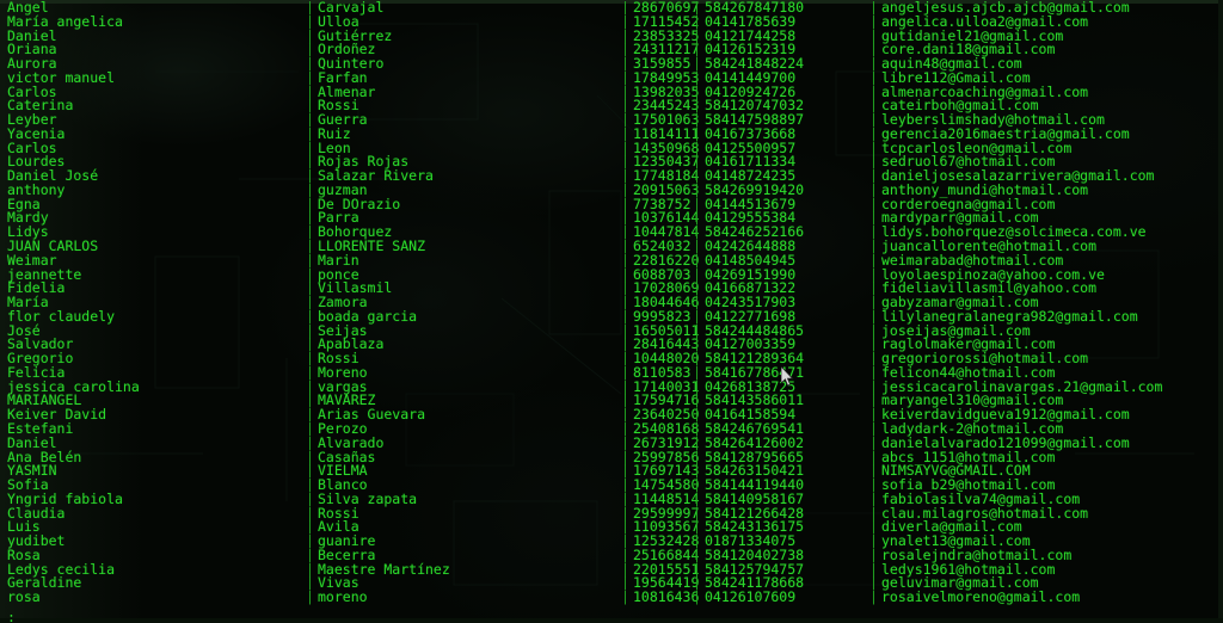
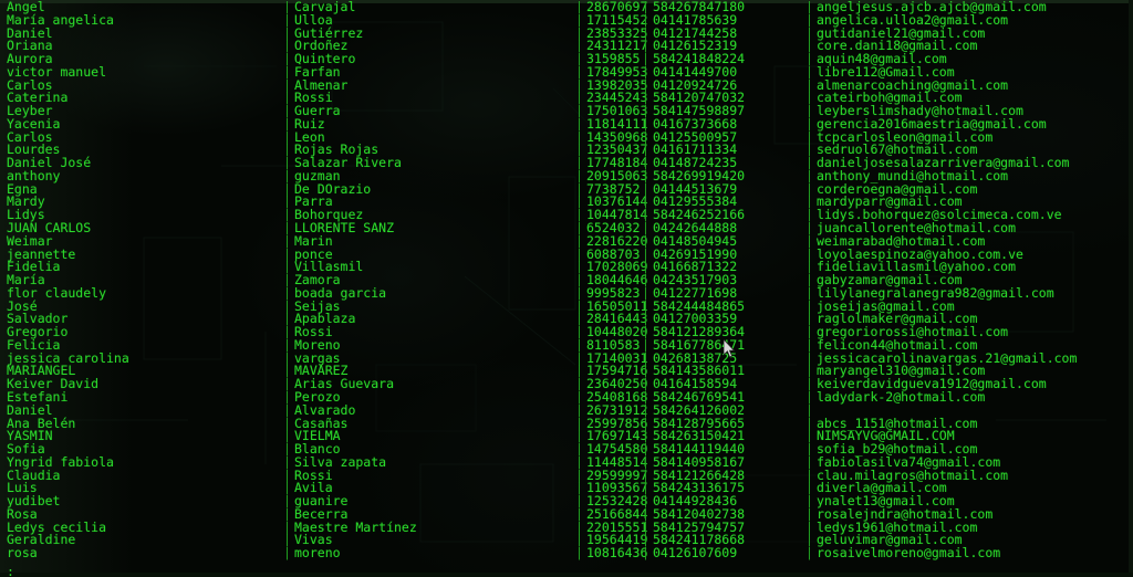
  Angel
  |
  Carvajal
  |
  2867069
  |
  584267847180
  |
  angeljesus.ajcb.ajcb@gmail.com
  María angelica
  |
  Ulloa
  |
  1711545
  |
  04141785639
  |
  angelica.ulloa2@gmail.com
  Daniel
  |
  Gutiérrez
  |
  2385332
  |
  04121744258
  |
  gutidaniel21@gmail.com
  Oriana
  |
  Ordoñez
  |
  2431121
  |
  04126152319
  |
  core.dani18@gmail.com
  Aurora
  |
  Quintero
  |
  3159855
  |
  584241848224
  |
  aquin48@gmail.com
  victor manuel
  |
  Farfan
  |
  1784995
  |
  04141449700
  |
  libre112@Gmail.com
  Carlos
  |
  Almenar
  |
  1398203
  |
  04120924726
  |
  almenarcoaching@gmail.com
  Caterina
  |
  Rossi
  |
  2344524
  |
  584120747032
  |
  cateirboh@gmail.com
  Leyber
  |
  Guerra
  |
  1750106
  |
  584147598897
  |
  leyberslimshady@hotmail.com
  Yacenia
  |
  Ruiz
  |
  1181411
  |
  04167373668
  |
  gerencia2016maestria@gmail.com
  Carlos
  |
  Leon
  |
  1435096
  |
  04125500957
  |
  tcpcarlosleon@gmail.com
  Lourdes
  |
  Rojas Rojas
  |
  1235043
  |
  04161711334
  |
  sedruol67@hotmail.com
  Daniel José
  |
  Salazar Rivera
  |
  1774818
  |
  04148724235
  |
  danieljosesalazarrivera@gmail.com
  anthony
  |
  guzman
  |
  2091506
  |
  584269919420
  |
  anthony_mundi@hotmail.com
  Egna
  |
  De DOrazio
  |
  7738752
  |
  04144513679
  |
  corderoegna@gmail.com
  Mardy
  |
  Parra
  |
  1037614
  |
  04129555384
  |
  mardyparr@gmail.com
  Lidys
  |
  Bohorquez
  |
  1044781
  |
  584246252166
  |
  lidys.bohorquez@solcimeca.com.ve
  JUAN CARLOS
  |
  LLORENTE SANZ
  |
  6524032
  |
  04242644888
  |
  juancallorente@hotmail.com
  Weimar
  |
  Marin
  |
  2281622
  |
  04148504945
  |
  weimarabad@hotmail.com
  jeannette
  |
  ponce
  |
  6088703
  |
  04269151990
  |
  loyolaespinoza@yahoo.com.ve
  Fidelia
  |
  Villasmil
  |
  1702806
  |
  04166871322
  |
  fideliavillasmil@yahoo.com
  María
  |
  Zamora
  |
  1804464
  |
  04243517903
  |
  gabyzamar@gmail.com
  flor claudely
  |
  boada garcia
  |
  9995823
  |
  04122771698
  |
  lilylanegralanegra982@gmail.com
  José
  |
  Seijas
  |
  1650501
  |
  584244484865
  |
  joseijas@gmail.com
  Salvador
  |
  Apablaza
  |
  2841644
  |
  04127003359
  |
  raglolmaker@gmail.com
  Gregorio
  |
  Rossi
  |
  1044802
  |
  584121289364
  |
  gregoriorossi@hotmail.com
  Felicia
  |
  Moreno
  |
  8110583
  |
  58416778671
  |
  felicon44@hotmail.com
  jessica carolina
  |
  vargas
  |
  1714003
  |
  04268138725
  |
  jessicacarolinavargas.21@gmail.com
  MARIANGEL
  |
  MAVAREZ
  |
  1759471
  |
  584143586011
  |
  maryangel310@gmail.com
  Keiver David
  |
  Arias Guevara
  |
  2364025
  |
  04164158594
  |
  keiverdavidgueva1912@gmail.com
  Estefani
  |
  Perozo
  |
  2540816
  |
  584246769541
  |
  ladydark-2@hotmail.com
  Daniel
  |
  Alvarado
  |
  2673191
  |
  584264126002
  |
- danielalvarado121099@gmail.com
  Ana Belén
  |
  Casañas
  |
  2599785
  |
  584128795665
  |
  abcs_1151@hotmail.com
  YASMIN
  |
  VIELMA
  |
  1769714
  |
  584263150421
  |
  NIMSAYVG@GMAIL.COM
  Sofia
  |
  Blanco
  |
  1475458
  |
  584144119440
  |
  sofia_b29@hotmail.com
  Yngrid fabiola
  |
  Silva zapata
  |
  1144851
  |
  584140958167
  |
  fabiolasilva74@gmail.com
  Claudia
  |
  Rossi
  |
  2959999
  |
  584121266428
  |
  clau.milagros@hotmail.com
  Luis
  |
  Avila
  |
  1109356
  |
  584243136175
  |
  diverla@gmail.com
  yudibet
  |
  guanire
  |
  1253242
  |
- 01871334075
+ 04144928436
  |
  ynalet13@gmail.com
  Rosa
  |
  Becerra
  |
  2516684
  |
  584120402738
  |
  rosalejndra@hotmail.com
  Ledys cecilia
  |
  Maestre Martínez
  |
  2201555
  |
  584125794757
  |
  ledys1961@hotmail.com
  Geraldine
  |
  Vivas
  |
  1956441
  |
  584241178668
  |
  geluvimar@gmail.com
  rosa
  |
  moreno
  |
  1081643
  |
  04126107609
  |
  rosaivelmoreno@gmail.com
  :
